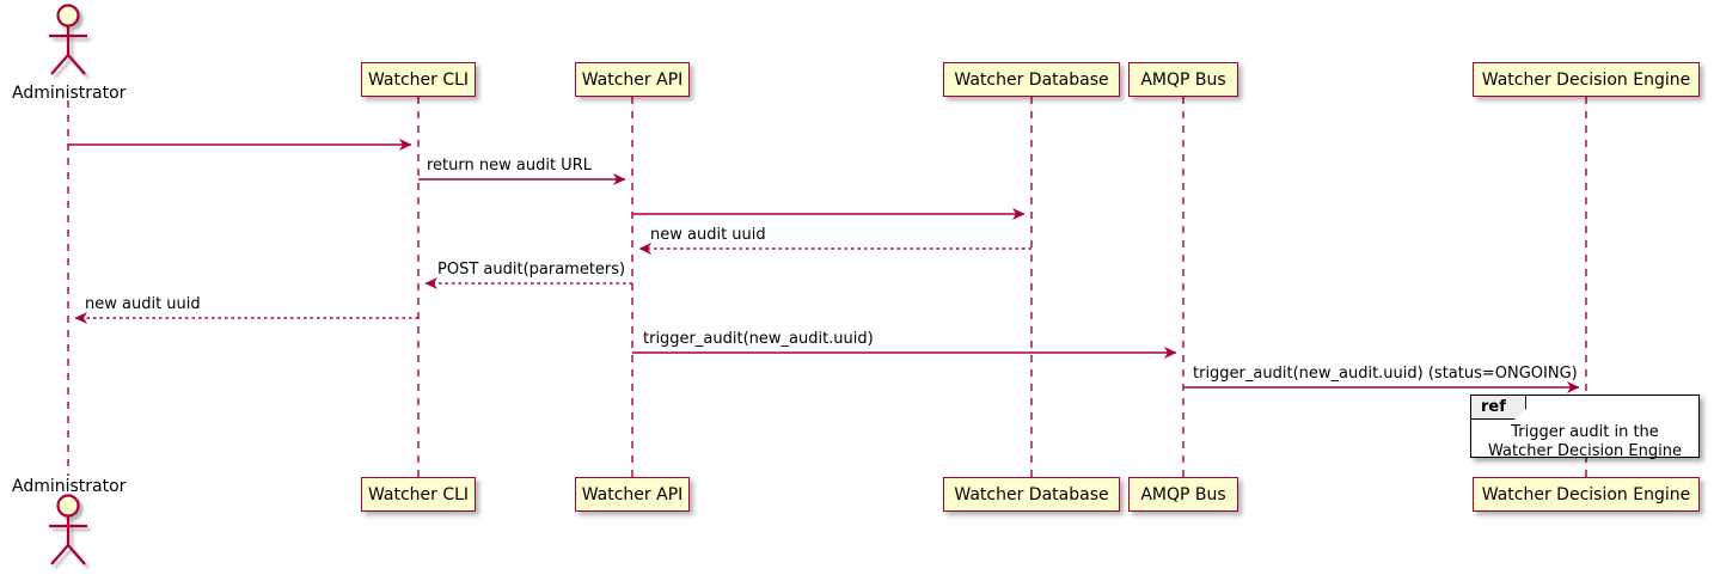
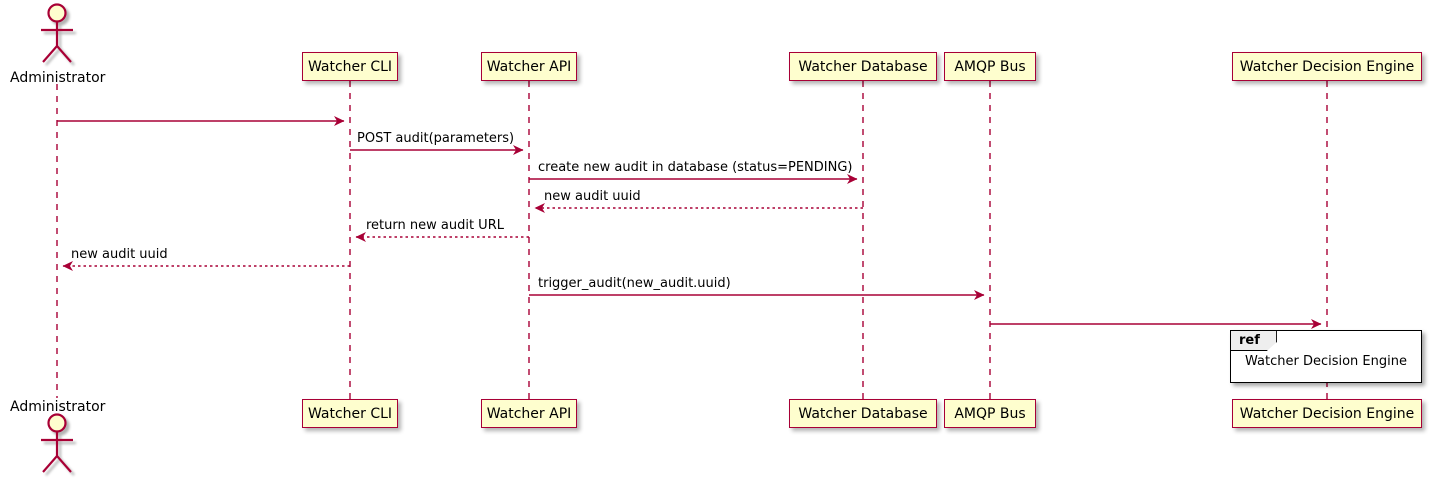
  Watcher CLI
  Watcher API
  Watcher Database
  AMQP Bus
  Watcher Decision Engine
  Watcher CLI
  Watcher API
  Watcher Database
  AMQP Bus
  Watcher Decision Engine
  Administrator
  Administrator
- return new audit URL
+ POST audit(parameters)
+ create new audit in database (status=PENDING)
  new audit uuid
- POST audit(parameters)
+ return new audit URL
  new audit uuid
  trigger_audit(new_audit.uuid)
- trigger_audit(new_audit.uuid) (status=ONGOING)
  ref
- Trigger audit in the
  Watcher Decision Engine
